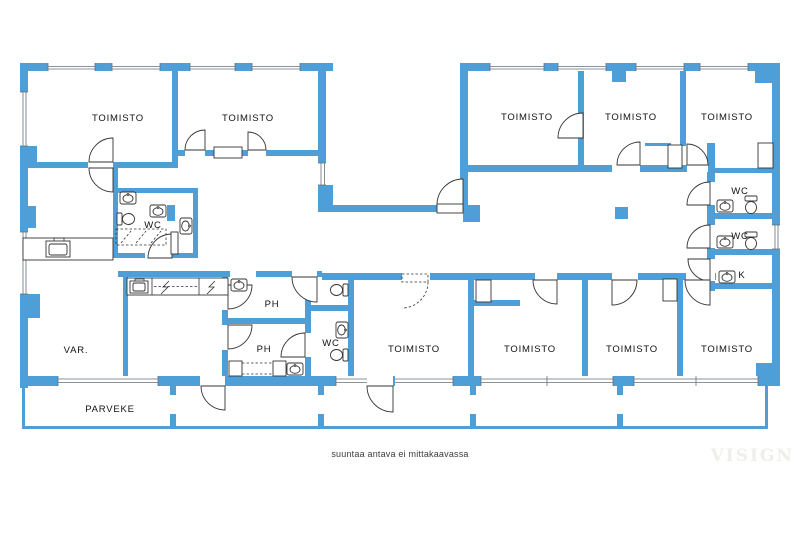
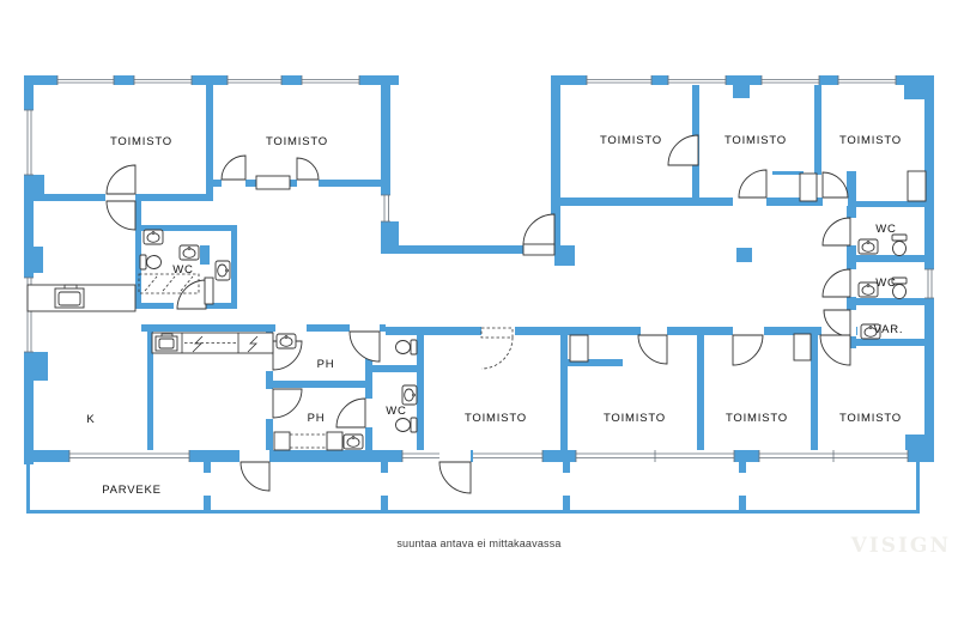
  TOIMISTO
  TOIMISTO
  TOIMISTO
  TOIMISTO
  TOIMISTO
  WC
  WC
- K
+ VAR.
  WC
  PH
  PH
  WC
- VAR.
+ K
  TOIMISTO
  TOIMISTO
  TOIMISTO
  TOIMISTO
  PARVEKE
  suuntaa antava ei mittakaavassa
